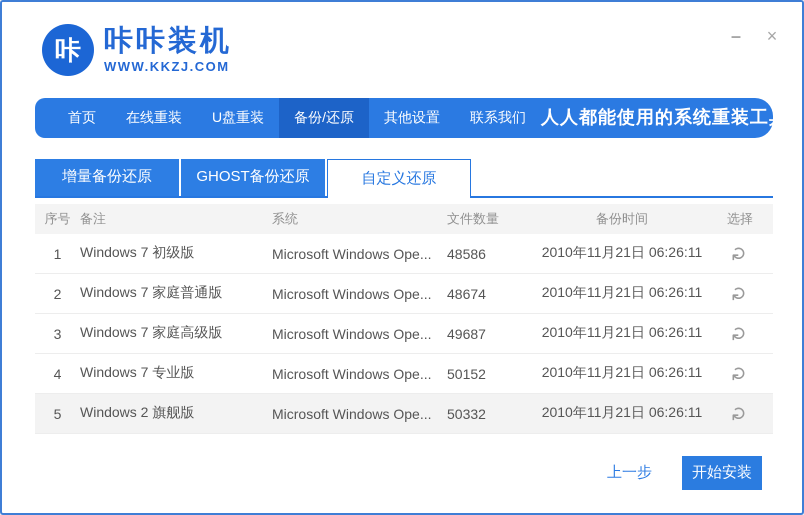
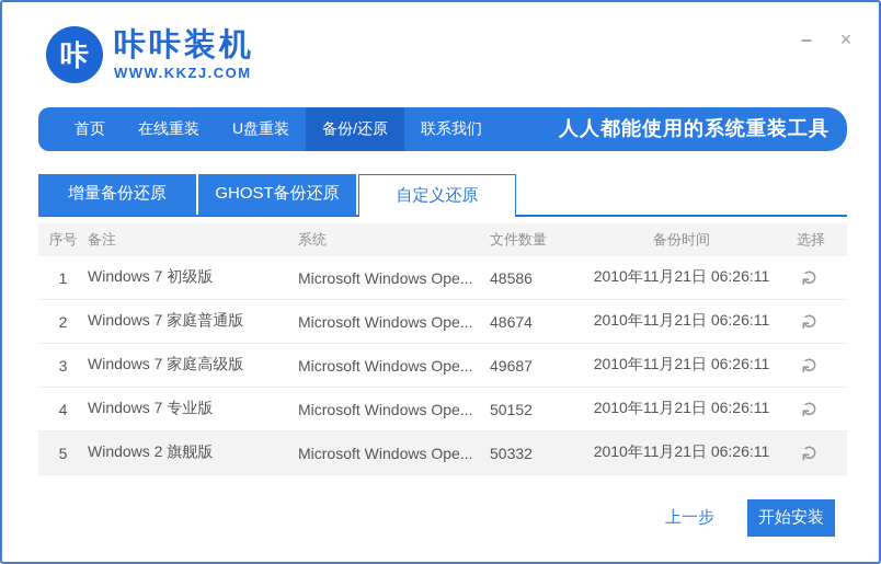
  咔
  咔咔装机
  WWW.KKZJ.COM
  –
  ×
  首页
  在线重装
  U盘重装
  备份/还原
- 其他设置
  联系我们
  人人都能使用的系统重装工具
  增量备份还原
  GHOST备份还原
  自定义还原
  序号
  备注
  系统
  文件数量
  备份时间
  选择
  1
  Windows 7 初级版
  Microsoft Windows Ope...
  48586
  2010年11月21日 06:26:11
  2
  Windows 7 家庭普通版
  Microsoft Windows Ope...
  48674
  2010年11月21日 06:26:11
  3
  Windows 7 家庭高级版
  Microsoft Windows Ope...
  49687
  2010年11月21日 06:26:11
  4
  Windows 7 专业版
  Microsoft Windows Ope...
  50152
  2010年11月21日 06:26:11
  5
  Windows 2 旗舰版
  Microsoft Windows Ope...
  50332
  2010年11月21日 06:26:11
  上一步
  开始安装
